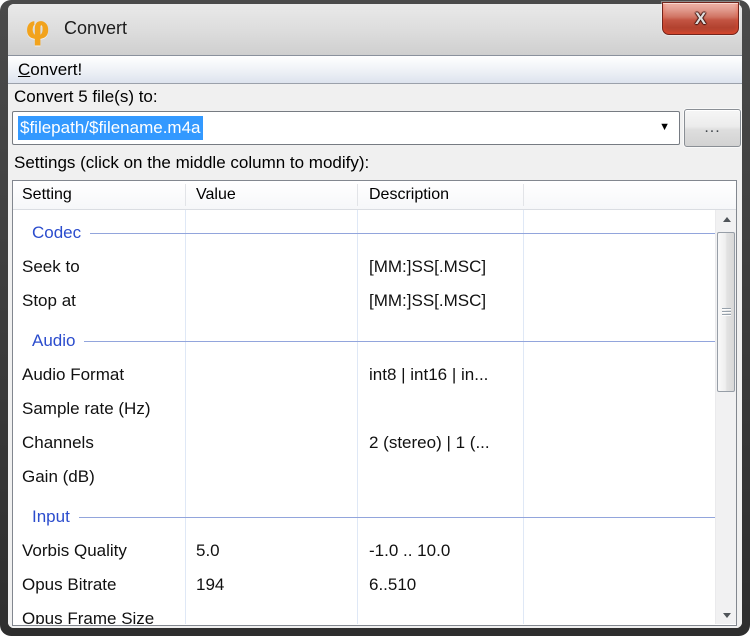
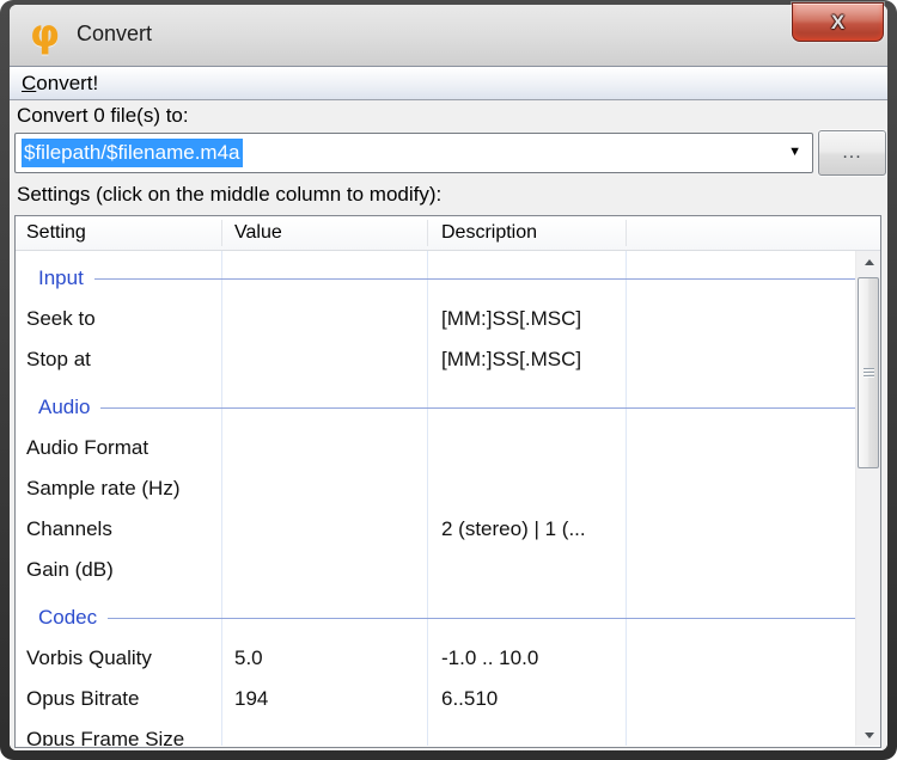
  φ
  Convert
  C
  onvert!
- Convert 5 file(s) to:
+ Convert 0 file(s) to:
  $filepath/$filename.m4a
  ▼
  ...
  Settings (click on the middle column to modify):
  Setting
  Value
  Description
- Codec
+ Input
  Seek to
  [MM:]SS[.MSC]
  Stop at
  [MM:]SS[.MSC]
  Audio
  Audio Format
- int8 | int16 | in...
  Sample rate (Hz)
  Channels
  2 (stereo) | 1 (...
  Gain (dB)
- Input
+ Codec
  Vorbis Quality
  5.0
  -1.0 .. 10.0
  Opus Bitrate
  194
  6..510
  Opus Frame Size
  X
